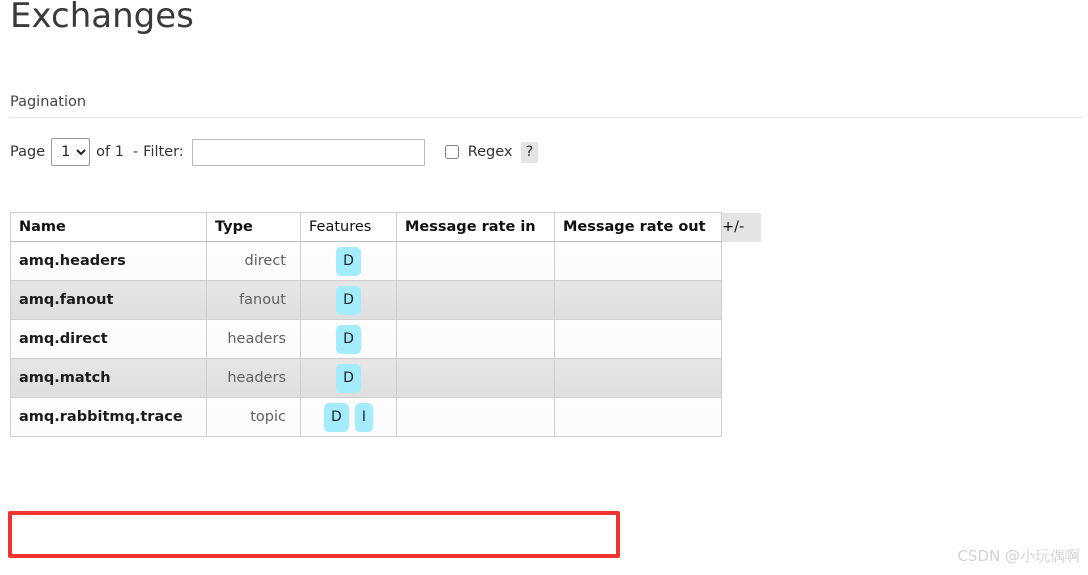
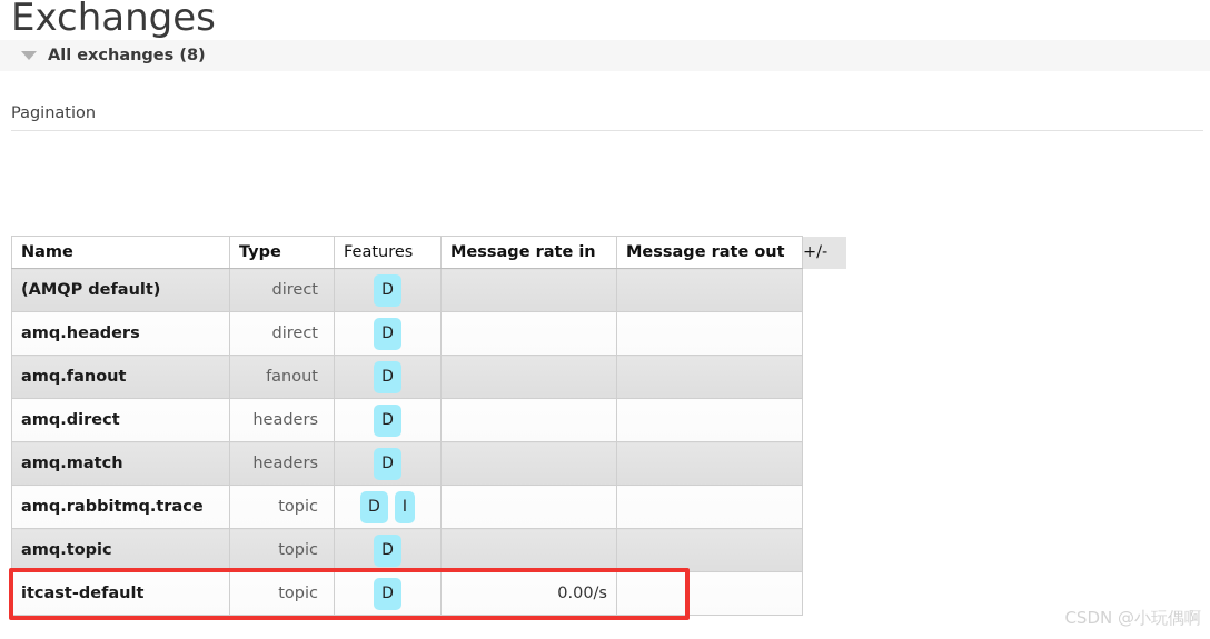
  Exchanges
+ All exchanges (8)
  Pagination
- Page
- 1
- of 1
- -
- Filter:
- Regex
- ?
  Name	Type	Features	Message rate in	Message rate out	+/-
+ (AMQP default)	direct	D
  amq.headers	direct	D
  amq.fanout	fanout	D
  amq.direct	headers	D
  amq.match	headers	D
  amq.rabbitmq.trace	topic	D I
+ amq.topic	topic	D
+ itcast-default	topic	D	0.00/s
  CSDN @小玩偶啊
